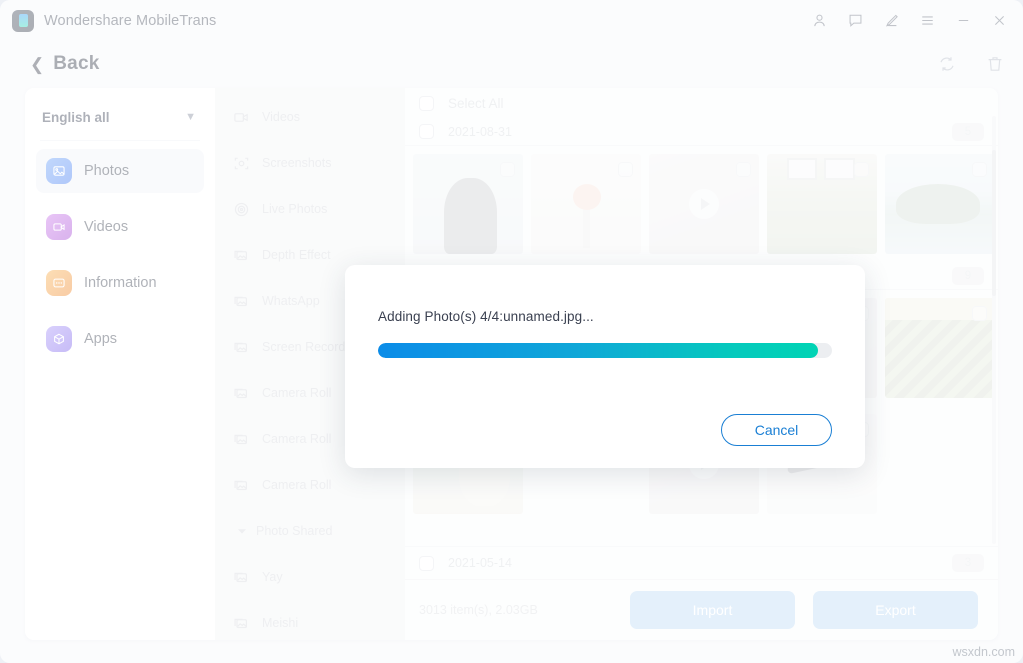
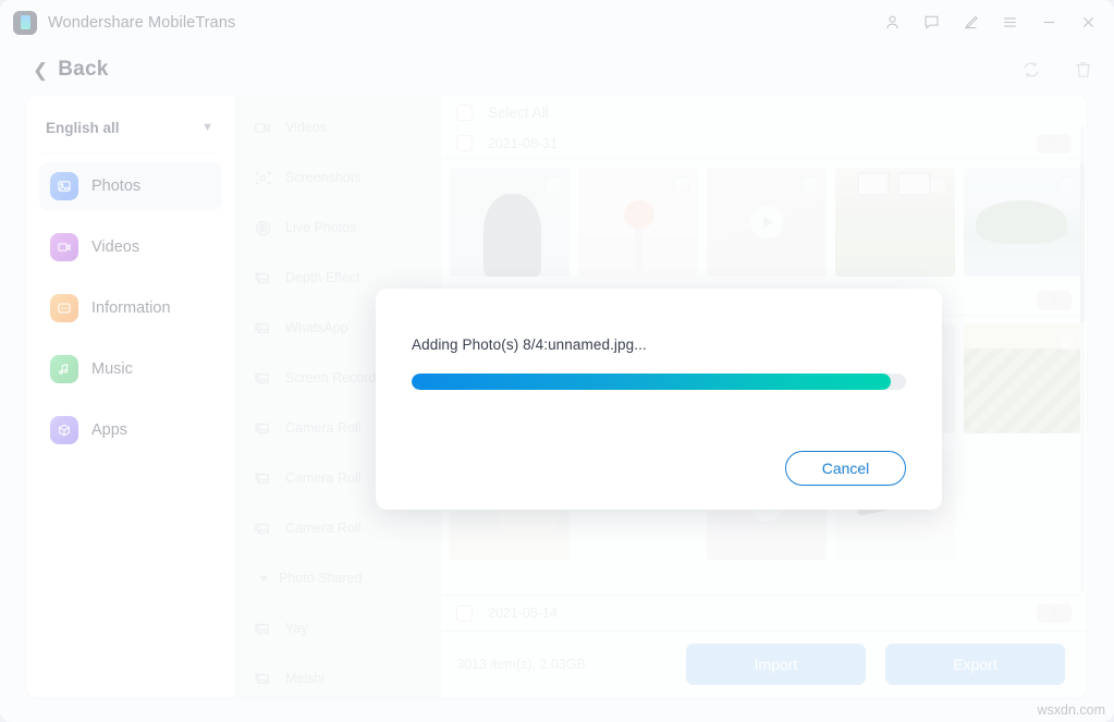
  Wondershare MobileTrans
  ❮
  Back
  English all
  ▼
  Photos
  Videos
  Information
+ Music
  Apps
  Screen Record
  Import
  Export
- Adding Photo(s) 4/4:unnamed.jpg...
+ Adding Photo(s) 8/4:unnamed.jpg...
  Cancel
  wsxdn.com
